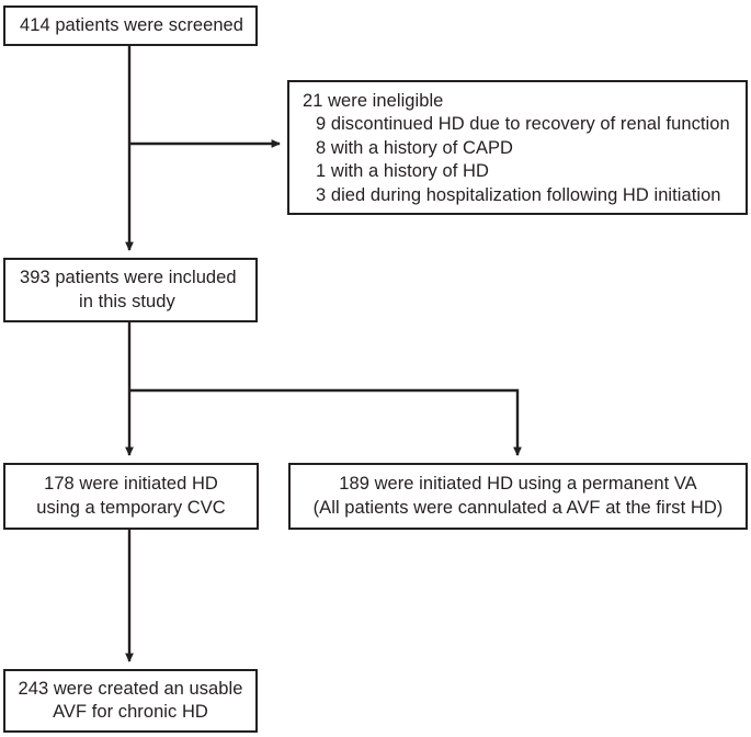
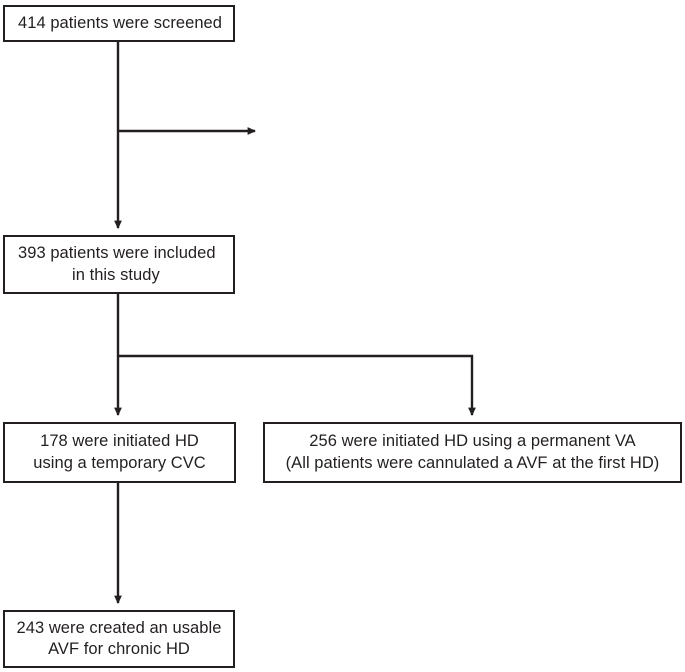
  414 patients were screened
- 21 were ineligible
- 9 discontinued HD due to recovery of renal function
- 8 with a history of CAPD
- 1 with a history of HD
- 3 died during hospitalization following HD initiation
  393 patients were included
  in this study
  178 were initiated HD
  using a temporary CVC
- 189 were initiated HD using a permanent VA
+ 256 were initiated HD using a permanent VA
  (All patients were cannulated a AVF at the first HD)
  243 were created an usable
  AVF for chronic HD
